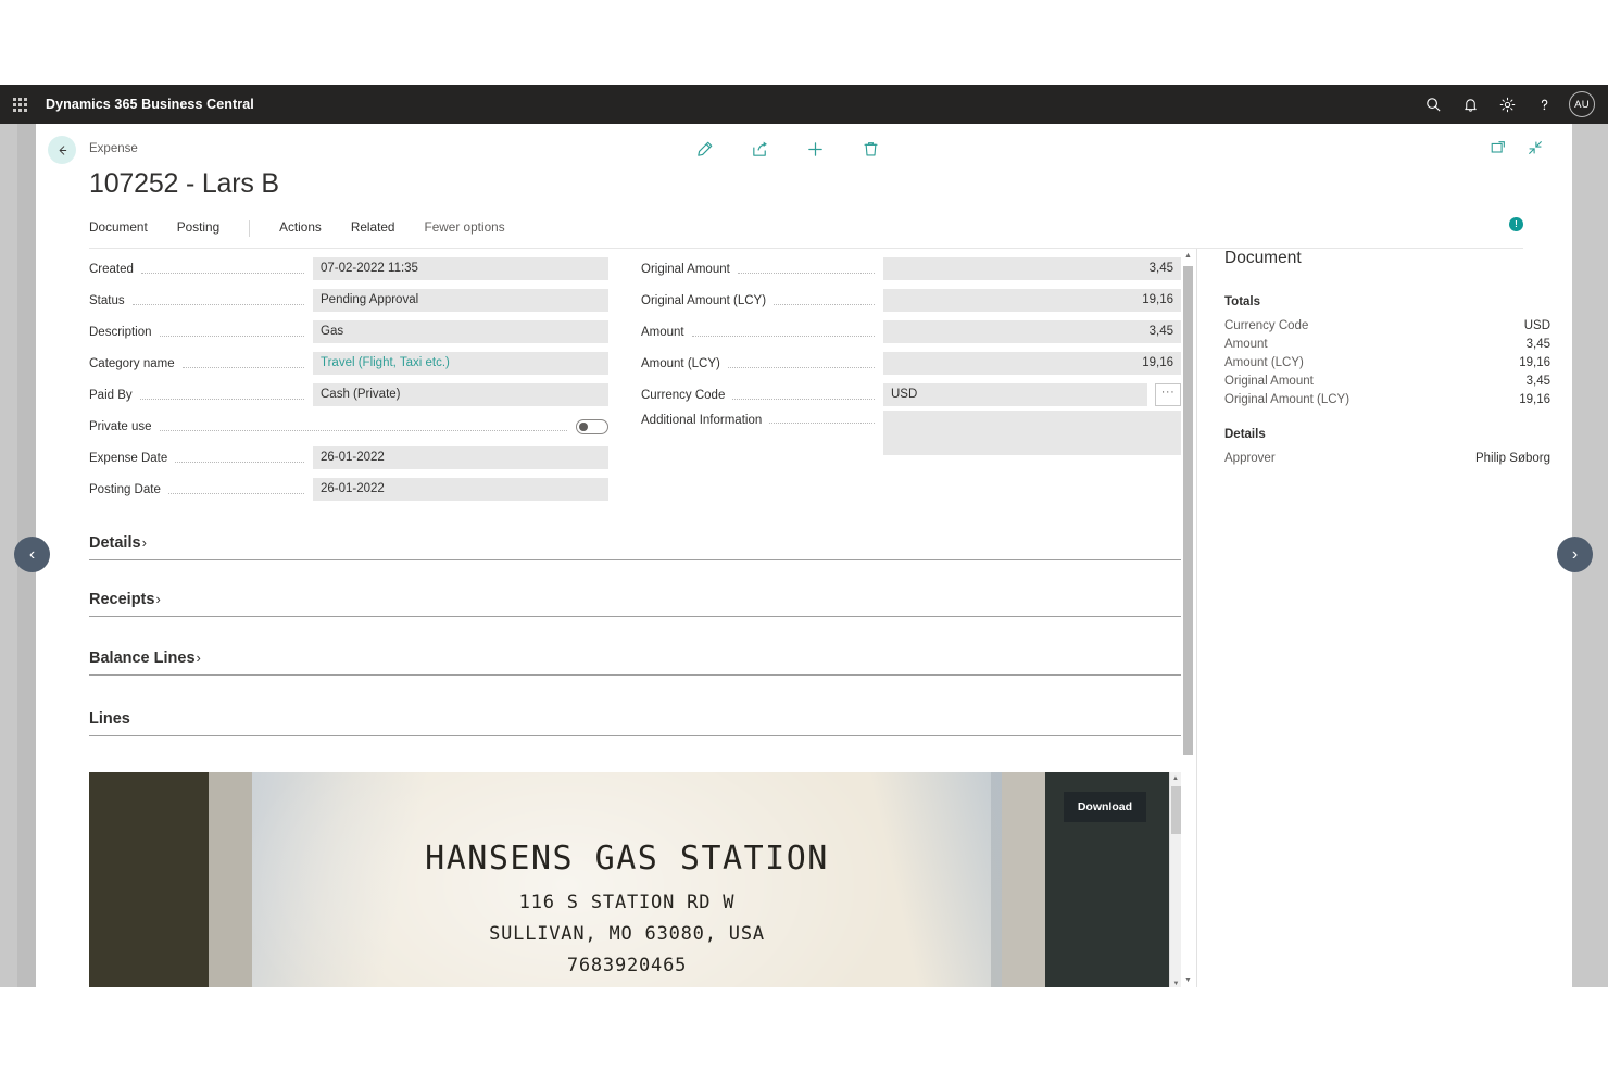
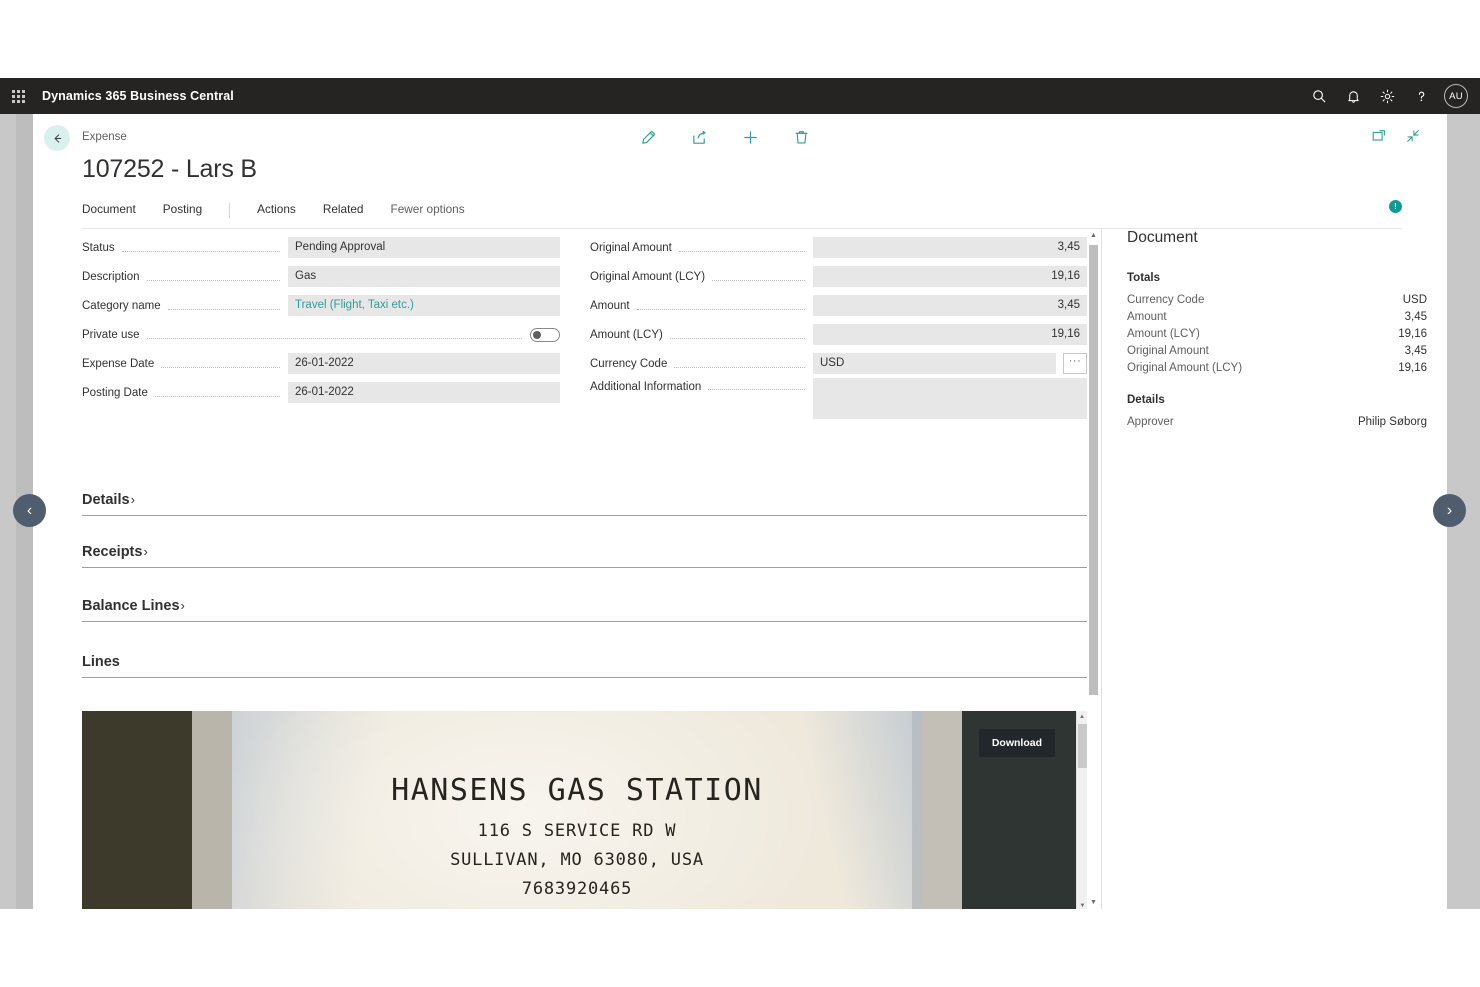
  Dynamics 365 Business Central
  AU
  Expense
  107252 - Lars B
  Document
  Posting
  Actions
  Related
  Fewer options
  !
- Created
- 07-02-2022 11:35
  Status
  Pending Approval
  Description
  Gas
  Category name
  Travel (Flight, Taxi etc.)
- Paid By
- Cash (Private)
  Private use
  Expense Date
  26-01-2022
  Posting Date
  26-01-2022
  Original Amount
  3,45
  Original Amount (LCY)
  19,16
  Amount
  3,45
  Amount (LCY)
  19,16
  Currency Code
  USD
  ···
  Additional Information
  Details›
  Receipts›
  Balance Lines›
  Lines
  HANSENS GAS STATION
- 116 S STATION RD W
+ 116 S SERVICE RD W
  SULLIVAN, MO 63080, USA
  7683920465
  Download
  Document
  Totals
  Currency Code
  USD
  Amount
  3,45
  Amount (LCY)
  19,16
  Original Amount
  3,45
  Original Amount (LCY)
  19,16
  Details
  Approver
  Philip Søborg
  ‹
  ›
